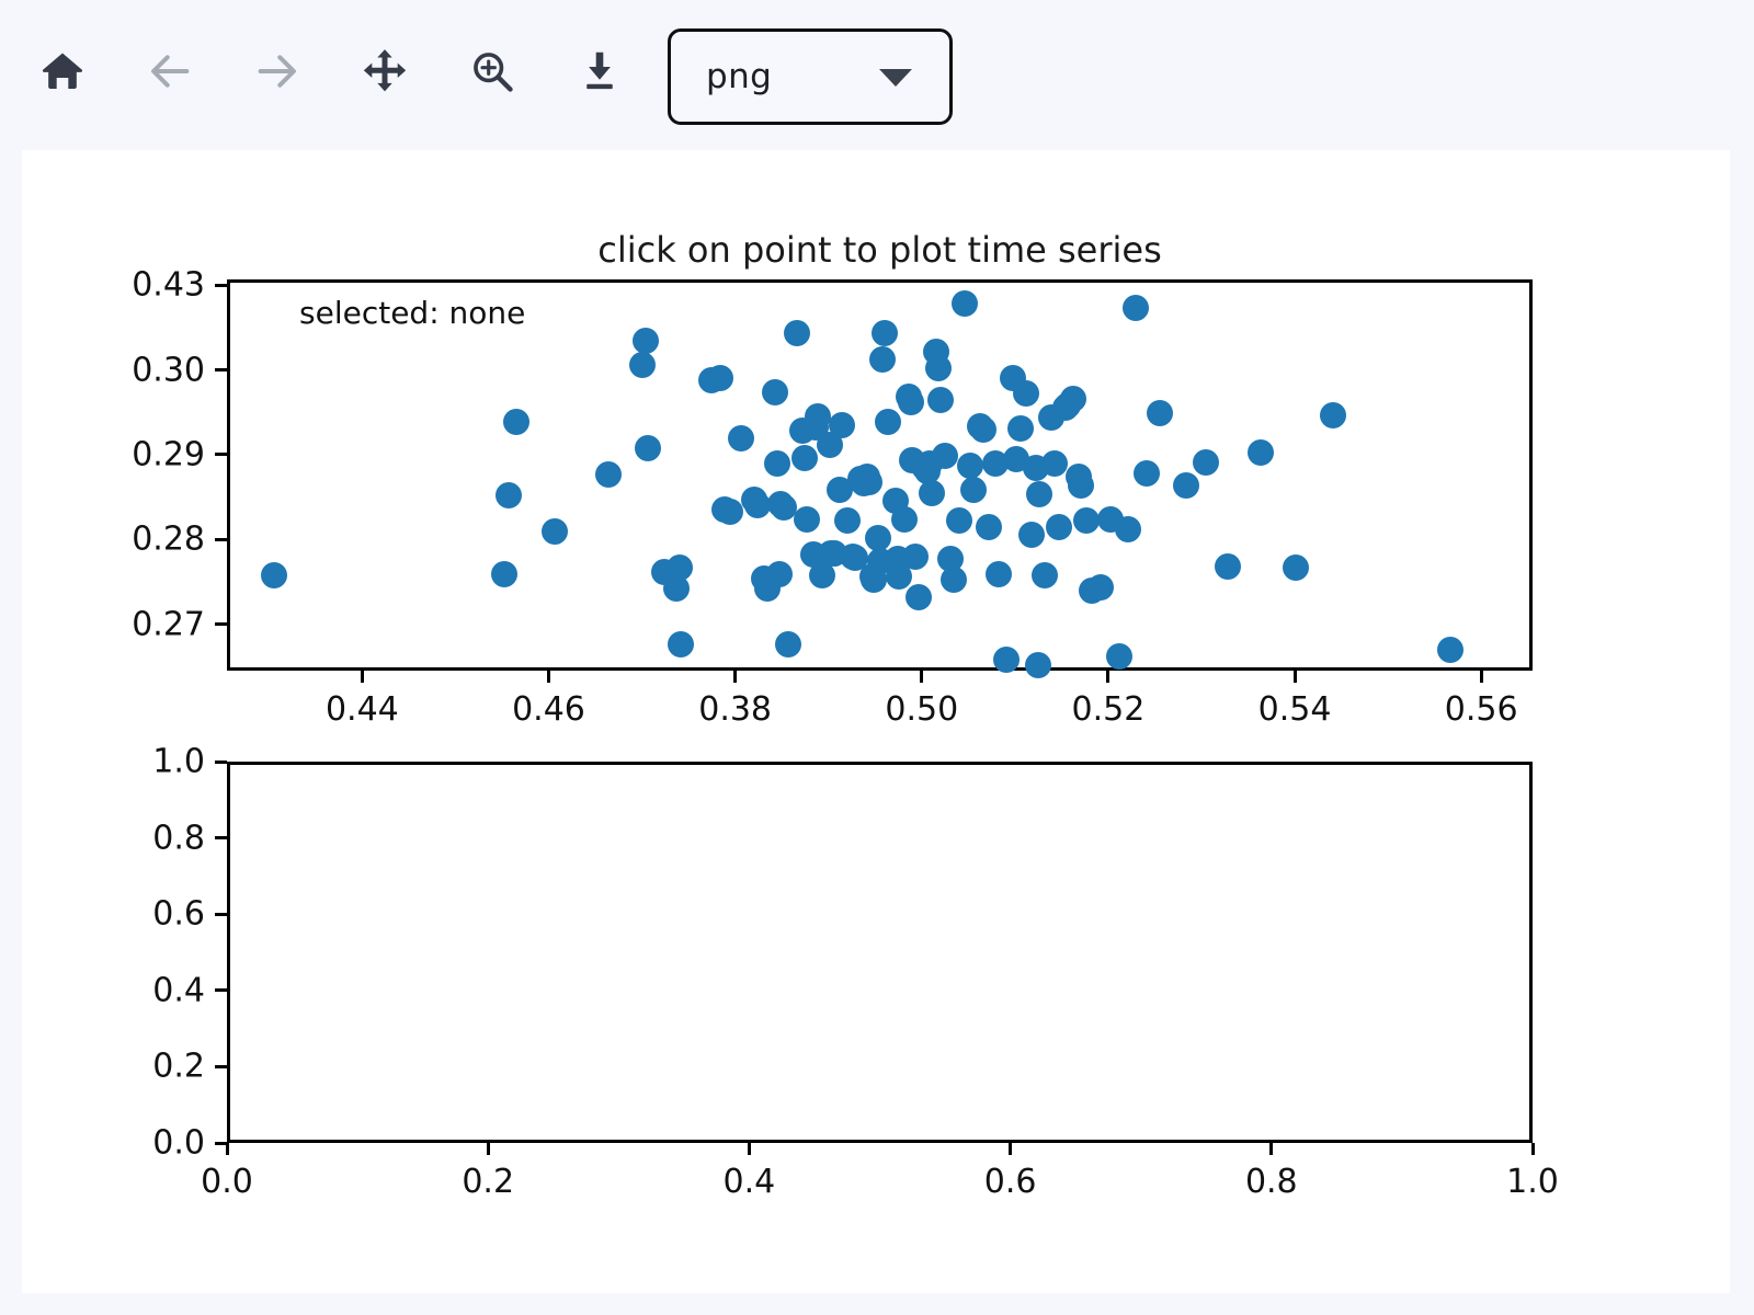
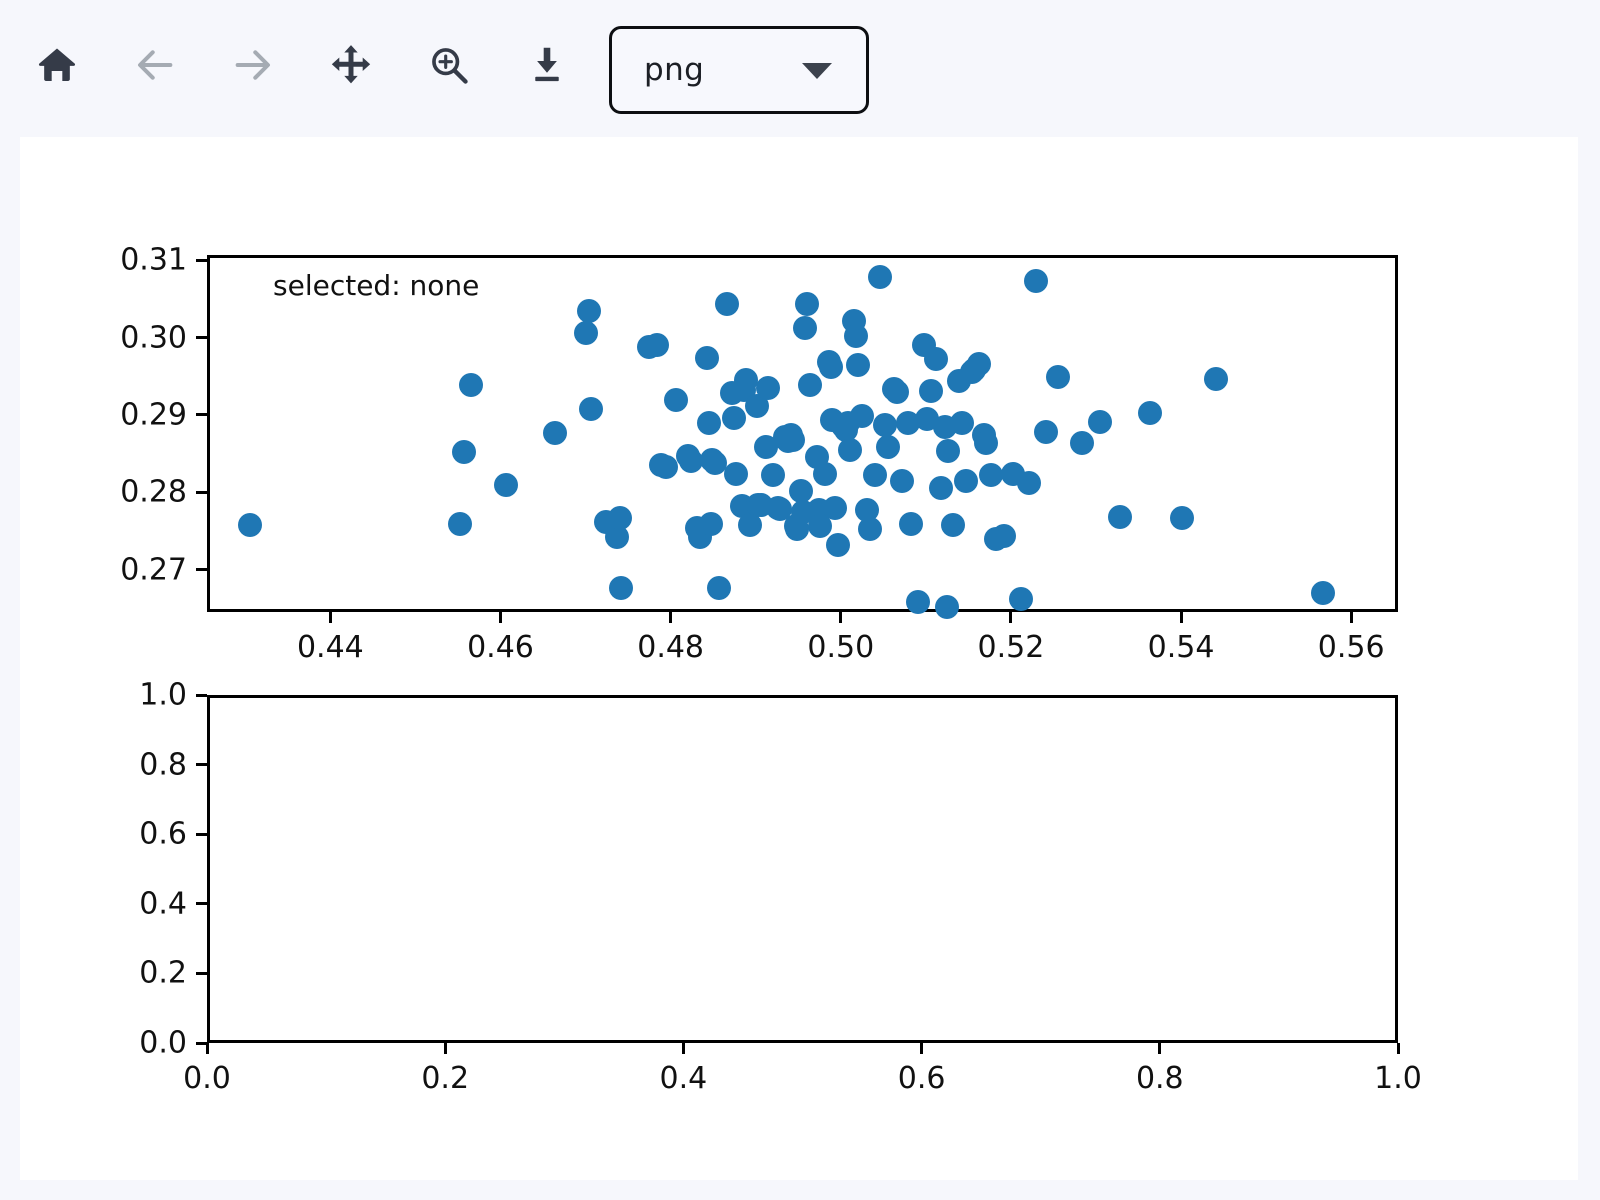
  png
- click on point to plot time series
  selected: none
  0.27
  0.28
  0.29
  0.30
- 0.43
+ 0.31
  0.44
  0.46
- 0.38
+ 0.48
  0.50
  0.52
  0.54
  0.56
  0.0
  0.2
  0.4
  0.6
  0.8
  1.0
  0.0
  0.2
  0.4
  0.6
  0.8
  1.0
